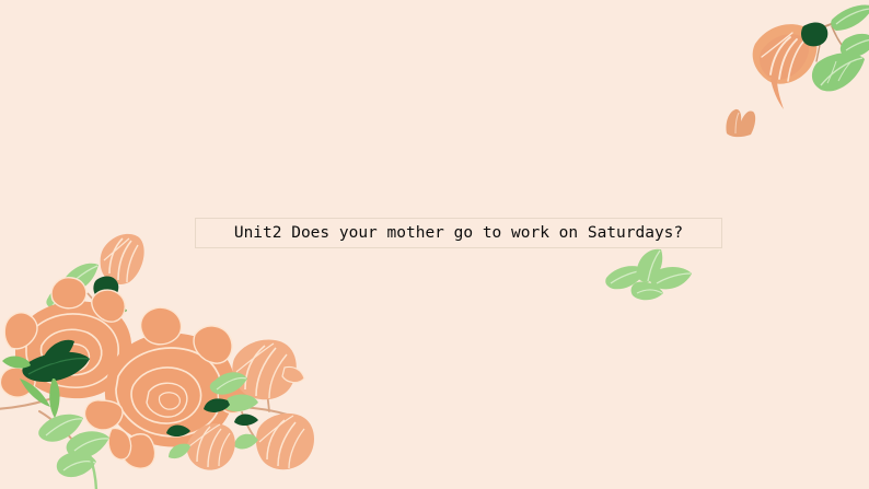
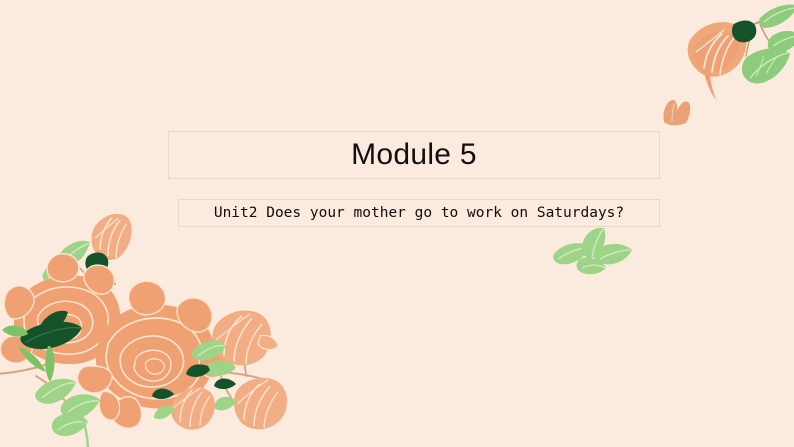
+ Module 5
  Unit2 Does your mother go to work on Saturdays?
